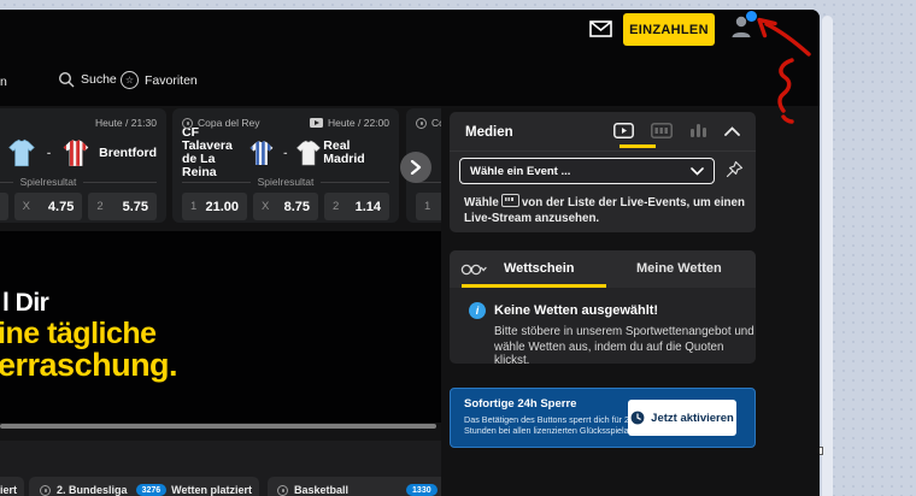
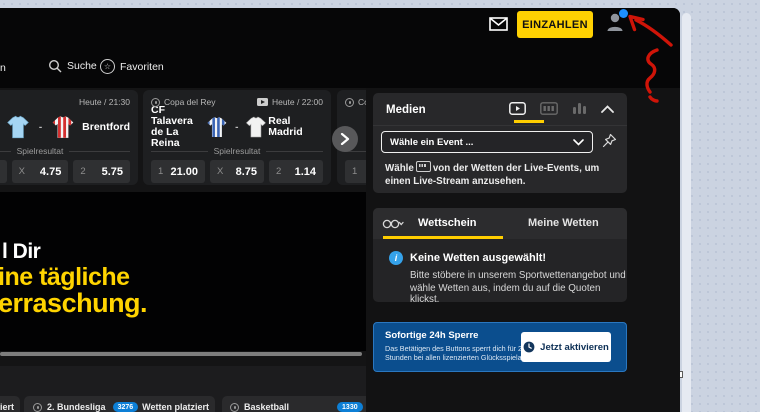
  EINZAHLEN
  n
  Suche
  ☆
  Favoriten
  Heute / 21:30
  -
  Brentford
  Spielresultat
  X
  4.75
  2
  5.75
  Copa del Rey
  Heute / 22:00
  CF Talavera
  de La Reina
  -
  Real Madrid
  Spielresultat
  1
  21.00
  X
  8.75
  2
  1.14
  1
  l Dir
  ine tägliche
  erraschung.
  iert
  2. Bundesliga
  Wetten platziert
  Basketball
  Medien
  Wähle ein Event ...
- Wähle von der Liste der Live-Events, um einen Live-Stream anzusehen.
+ Wähle von der Wetten der Live-Events, um einen Live-Stream anzusehen.
  Wettschein
  Meine Wetten
  i
  Keine Wetten ausgewählt!
  Bitte stöbere in unserem Sportwettenangebot und
  wähle Wetten aus, indem du auf die Quoten klickst.
  Sofortige 24h Sperre
  Das Betätigen des Buttons sperrt dich für
  Stunden bei allen lizenzierten Glücksspiela
  Jetzt aktivieren
